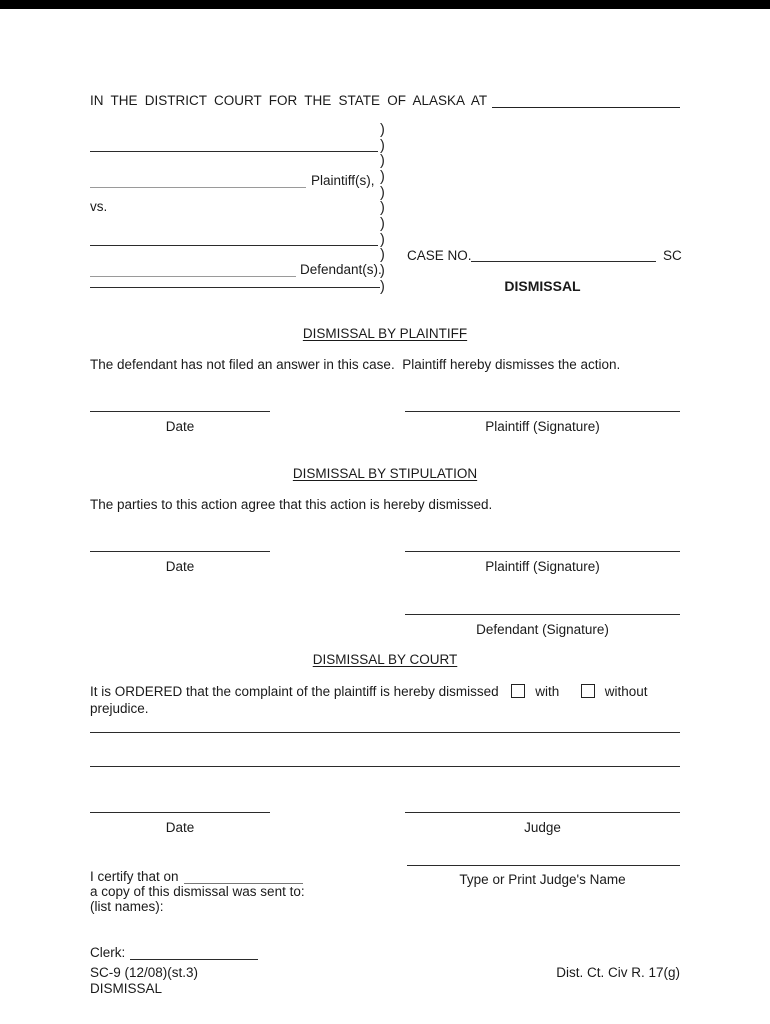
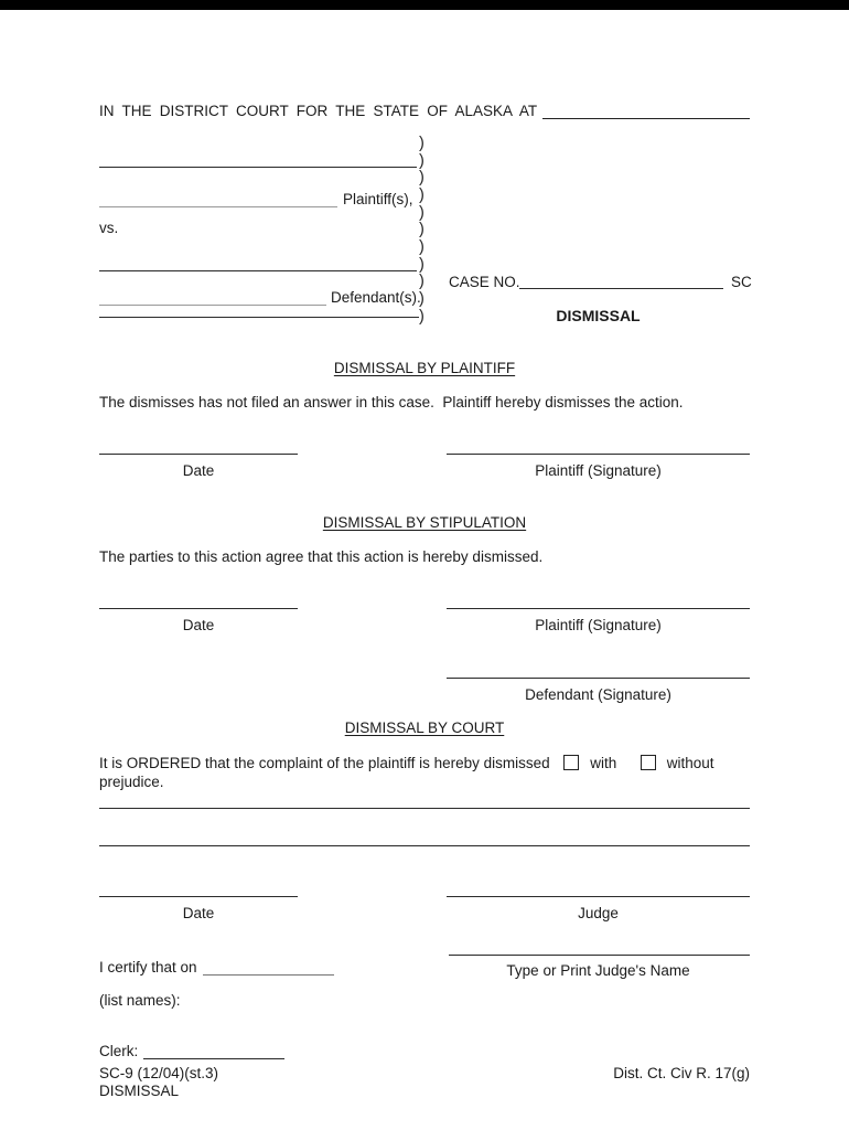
  IN THE DISTRICT COURT FOR THE STATE OF ALASKA AT
  )
  )
  )
  )
  )
  )
  )
  )
  )
  )
  )
  Plaintiff(s),
  vs.
  CASE NO.
  SC
  Defendant(s).
  DISMISSAL
  DISMISSAL BY PLAINTIFF
- The defendant has not filed an answer in this case. Plaintiff hereby dismisses the action.
+ The dismisses has not filed an answer in this case. Plaintiff hereby dismisses the action.
  Date
  Plaintiff (Signature)
  DISMISSAL BY STIPULATION
  The parties to this action agree that this action is hereby dismissed.
  Date
  Plaintiff (Signature)
  Defendant (Signature)
  DISMISSAL BY COURT
  It is ORDERED that the complaint of the plaintiff is hereby dismissed with without
  prejudice.
  Date
  Judge
  Type or Print Judge's Name
  I certify that on
- a copy of this dismissal was sent to:
  (list names):
  Clerk:
- SC-9 (12/08)(st.3)
+ SC-9 (12/04)(st.3)
  Dist. Ct. Civ R. 17(g)
  DISMISSAL
